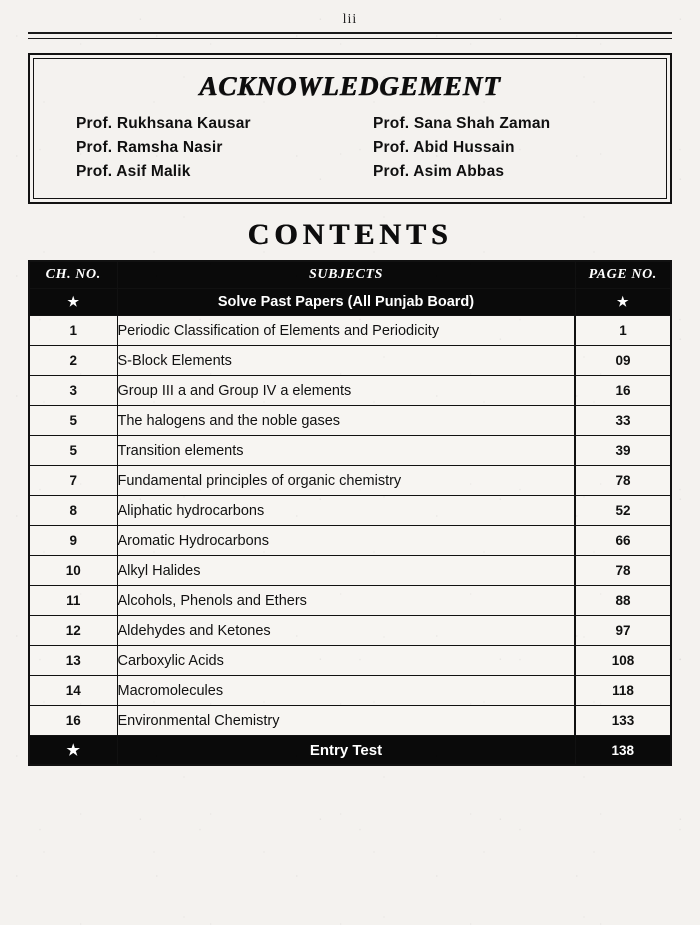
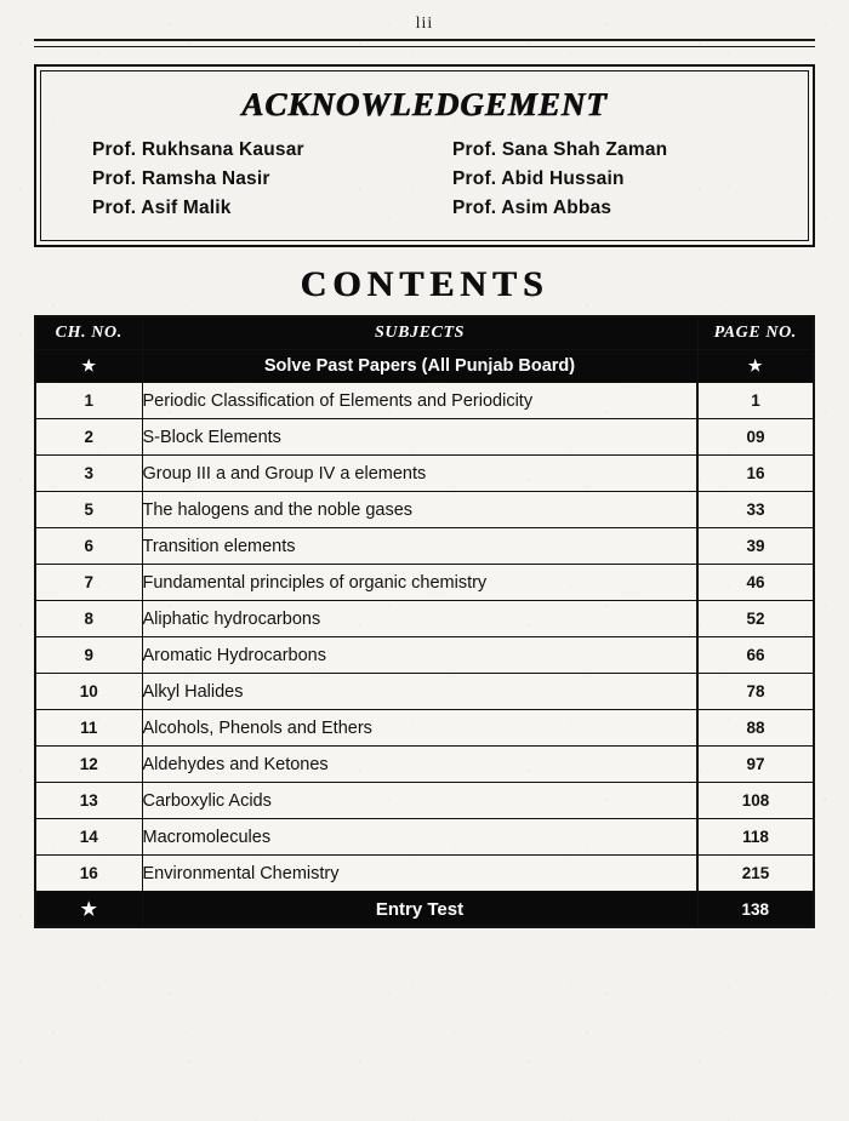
  lii
  ACKNOWLEDGEMENT
  Prof. Rukhsana Kausar
  Prof. Ramsha Nasir
  Prof. Asif Malik
  Prof. Sana Shah Zaman
  Prof. Abid Hussain
  Prof. Asim Abbas
  CONTENTS
  CH. NO.	SUBJECTS	PAGE NO.
  ★	Solve Past Papers (All Punjab Board)	★
  1	Periodic Classification of Elements and Periodicity	1
  2	S-Block Elements	09
  3	Group III a and Group IV a elements	16
  5	The halogens and the noble gases	33
- 5	Transition elements	39
+ 6	Transition elements	39
- 7	Fundamental principles of organic chemistry	78
+ 7	Fundamental principles of organic chemistry	46
  8	Aliphatic hydrocarbons	52
  9	Aromatic Hydrocarbons	66
  10	Alkyl Halides	78
  11	Alcohols, Phenols and Ethers	88
  12	Aldehydes and Ketones	97
  13	Carboxylic Acids	108
  14	Macromolecules	118
- 16	Environmental Chemistry	133
+ 16	Environmental Chemistry	215
  ★	Entry Test	138
